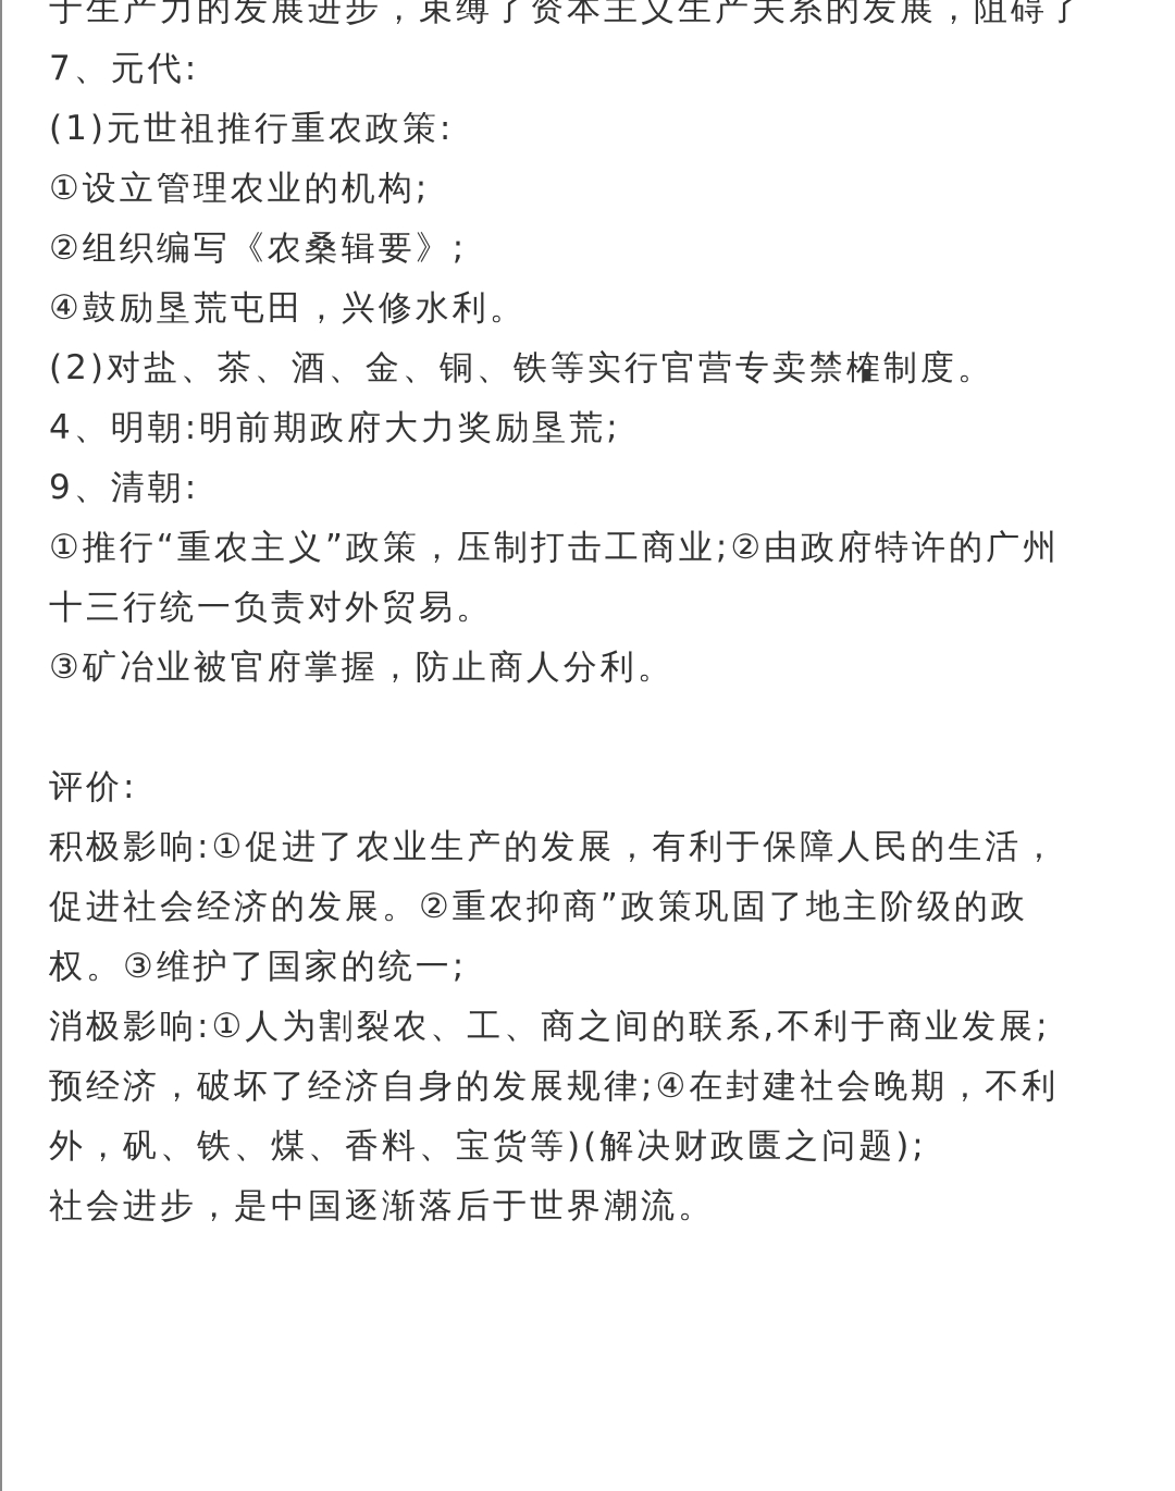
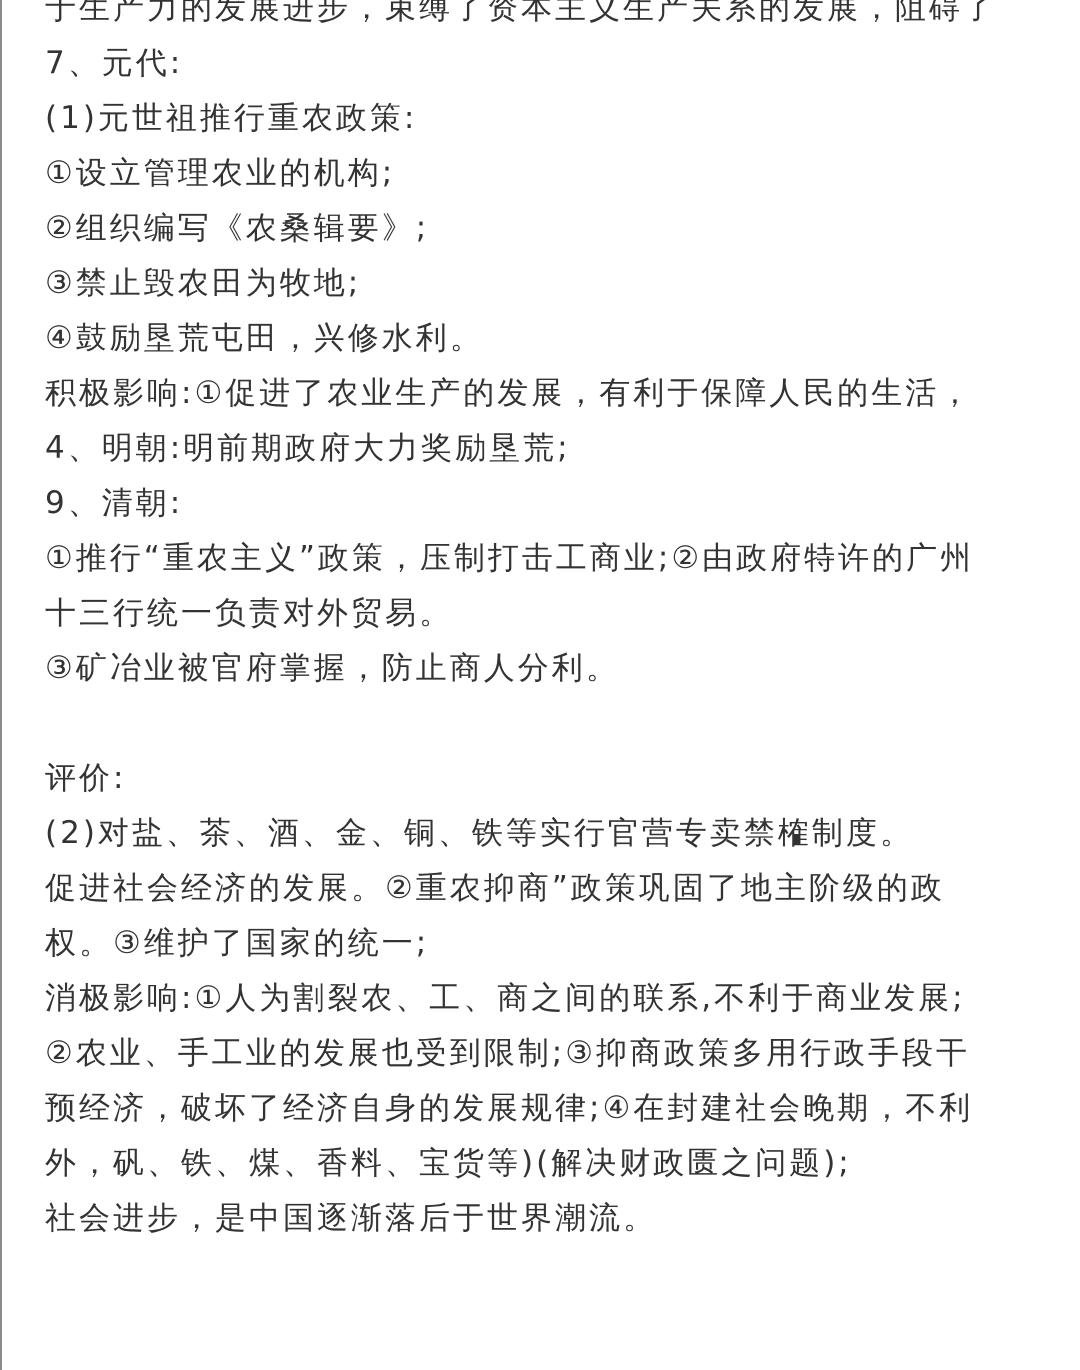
  于生产力的发展进步，束缚了资本主义生产关系的发展，阻碍了
  7、元代:
  (1)元世祖推行重农政策:
  ①设立管理农业的机构;
  ②组织编写《农桑辑要》;
+ ③禁止毁农田为牧地;
  ④鼓励垦荒屯田，兴修水利。
- (2)对盐、茶、酒、金、铜、铁等实行官营专卖禁榷制度。
+ 积极影响:①促进了农业生产的发展，有利于保障人民的生活，
  4、明朝:明前期政府大力奖励垦荒;
  9、清朝:
  ①推行“重农主义”政策，压制打击工商业;②由政府特许的广州
  十三行统一负责对外贸易。
  ③矿冶业被官府掌握，防止商人分利。
  评价:
- 积极影响:①促进了农业生产的发展，有利于保障人民的生活，
+ (2)对盐、茶、酒、金、铜、铁等实行官营专卖禁榷制度。
  促进社会经济的发展。②重农抑商”政策巩固了地主阶级的政
  权。③维护了国家的统一;
  消极影响:①人为割裂农、工、商之间的联系,不利于商业发展;
+ ②农业、手工业的发展也受到限制;③抑商政策多用行政手段干
  预经济，破坏了经济自身的发展规律;④在封建社会晚期，不利
  外，矾、铁、煤、香料、宝货等)(解决财政匮之问题);
  社会进步，是中国逐渐落后于世界潮流。
